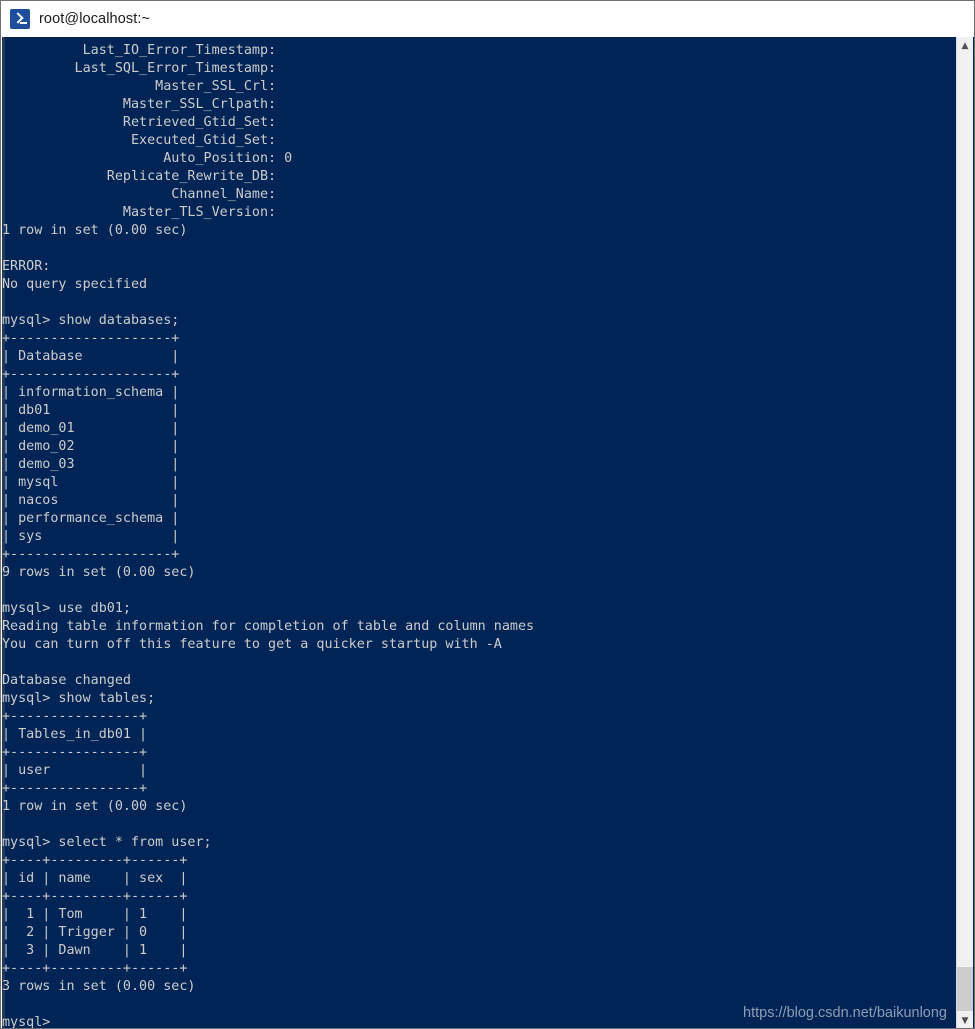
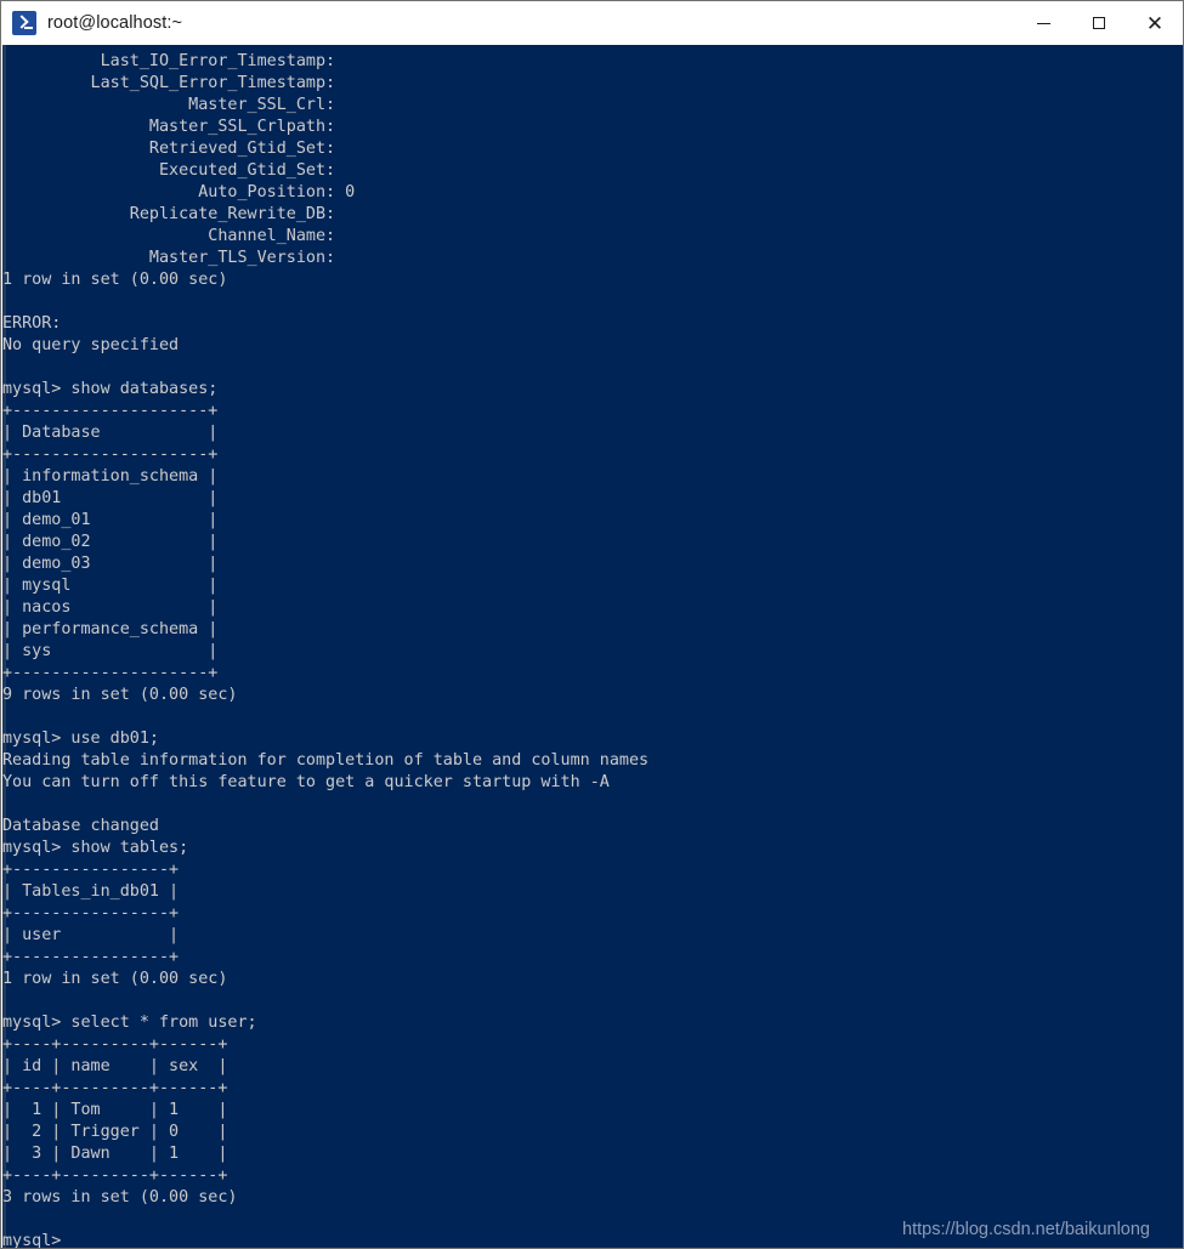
  root@localhost:~
+ ✕
  Last_IO_Error_Timestamp:
  Last_SQL_Error_Timestamp:
  Master_SSL_Crl:
  Master_SSL_Crlpath:
  Retrieved_Gtid_Set:
  Executed_Gtid_Set:
  Auto_Position: 0
  Replicate_Rewrite_DB:
  Channel_Name:
  Master_TLS_Version:
  1 row in set (0.00 sec)
  ERROR:
  No query specified
  mysql> show databases;
  +--------------------+
  | Database |
  +--------------------+
  | information_schema |
  | db01 |
  | demo_01 |
  | demo_02 |
  | demo_03 |
  | mysql |
  | nacos |
  | performance_schema |
  | sys |
  +--------------------+
  9 rows in set (0.00 sec)
  mysql> use db01;
  Reading table information for completion of table and column names
  You can turn off this feature to get a quicker startup with -A
  Database changed
  mysql> show tables;
  +----------------+
  | Tables_in_db01 |
  +----------------+
  | user |
  +----------------+
  1 row in set (0.00 sec)
  mysql> select * from user;
  +----+---------+------+
  | id | name | sex |
  +----+---------+------+
  | 1 | Tom | 1 |
  | 2 | Trigger | 0 |
  | 3 | Dawn | 1 |
  +----+---------+------+
  3 rows in set (0.00 sec)
  mysql>
  https://blog.csdn.net/baikunlong
- ▲
- ▼
